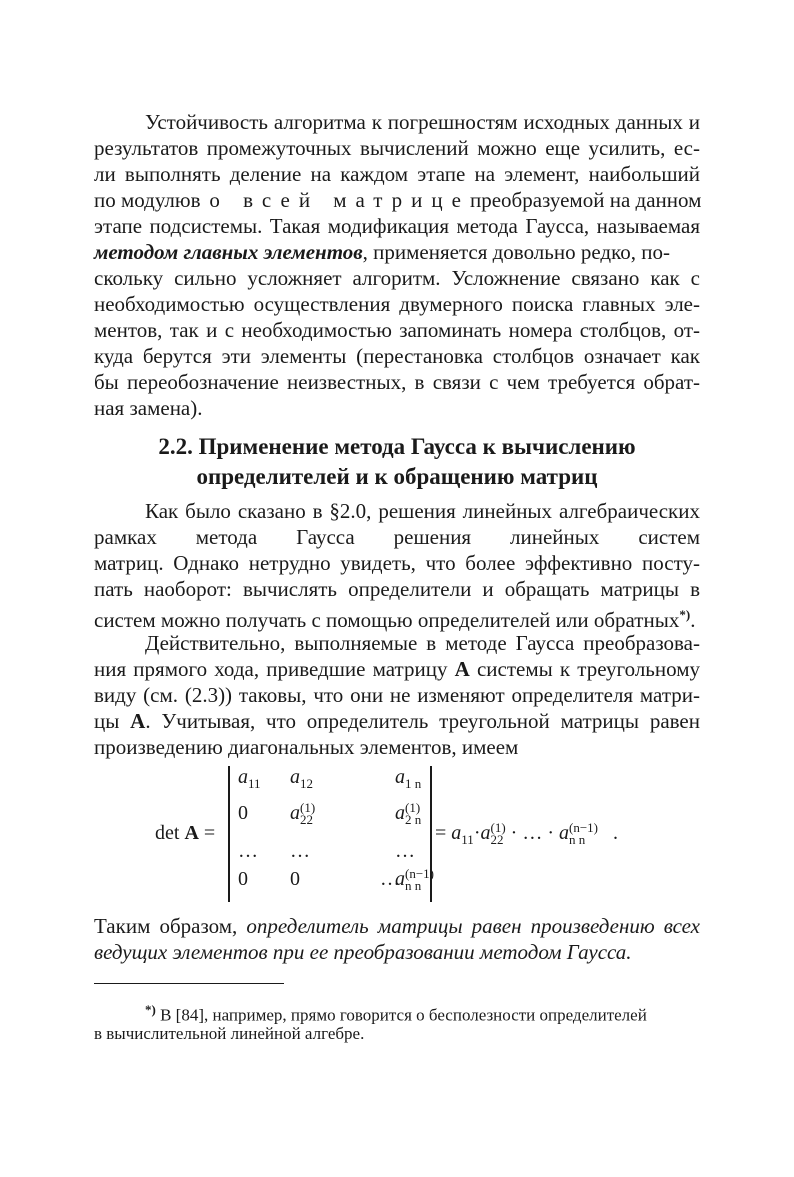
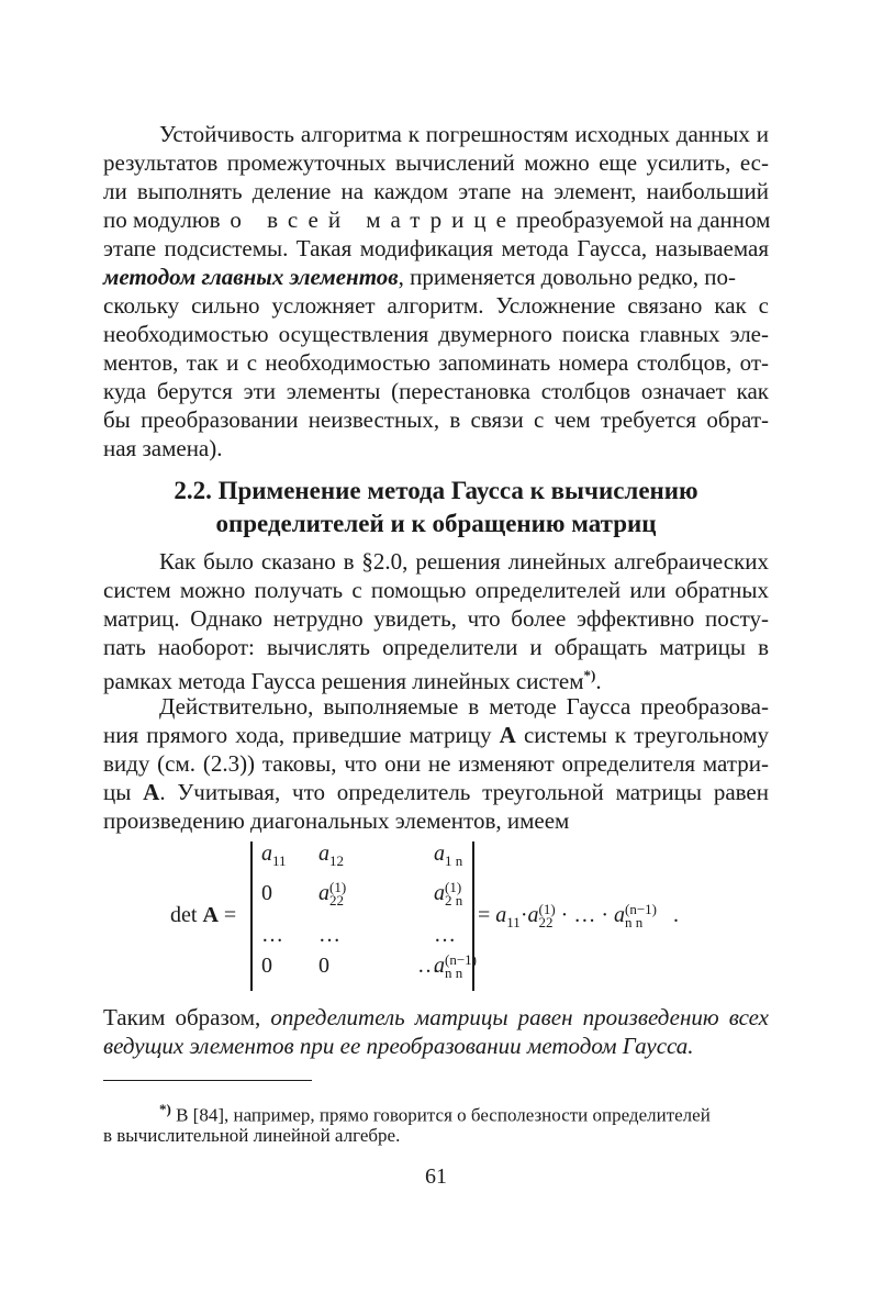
  Устойчивость алгоритма к погрешностям исходных данных и
  результатов промежуточных вычислений можно еще усилить, ес-
  ли выполнять деление на каждом этапе на элемент, наибольший
  по модулю
  во всей матрице
  преобразуемой на данном
  этапе подсистемы. Такая модификация метода Гаусса, называемая
  методом главных элементов, применяется довольно редко, по-
  скольку сильно усложняет алгоритм. Усложнение связано как с
  необходимостью осуществления двумерного поиска главных эле-
  ментов, так и с необходимостью запоминать номера столбцов, от-
  куда берутся эти элементы (перестановка столбцов означает как
- бы переобозначение неизвестных, в связи с чем требуется обрат-
+ бы преобразовании неизвестных, в связи с чем требуется обрат-
  ная замена).
  2.2. Применение метода Гаусса к вычислению
  определителей и к обращению матриц
  Как было сказано в §2.0, решения линейных алгебраических
- рамках метода Гаусса решения линейных систем
+ систем можно получать с помощью определителей или обратных
  матриц. Однако нетрудно увидеть, что более эффективно посту-
  пать наоборот: вычислять определители и обращать матрицы в
- систем можно получать с помощью определителей или обратных*).
+ рамках метода Гаусса решения линейных систем*).
  Действительно, выполняемые в методе Гаусса преобразова-
  ния прямого хода, приведшие матрицу A системы к треугольному
  виду (см. (2.3)) таковы, что они не изменяют определителя матри-
  цы A. Учитывая, что определитель треугольной матрицы равен
  произведению диагональных элементов, имеем
  det A =
  a
  11
  a
  12
  a
  1 n
  0
  a
  (1)
  22
  a
  (1)
  2 n
  …
  …
  …
  0
  0
  …
  a
  (n−1)
  n n
  = a
  11
  ·a
  (1)
  22
  · … · a
  (n−1)
  n n
  .
  Таким образом, определитель матрицы равен произведению всех
  ведущих элементов при ее преобразовании методом Гаусса.
  *) В [84], например, прямо говорится о бесполезности определителей
  в вычислительной линейной алгебре.
+ 61
